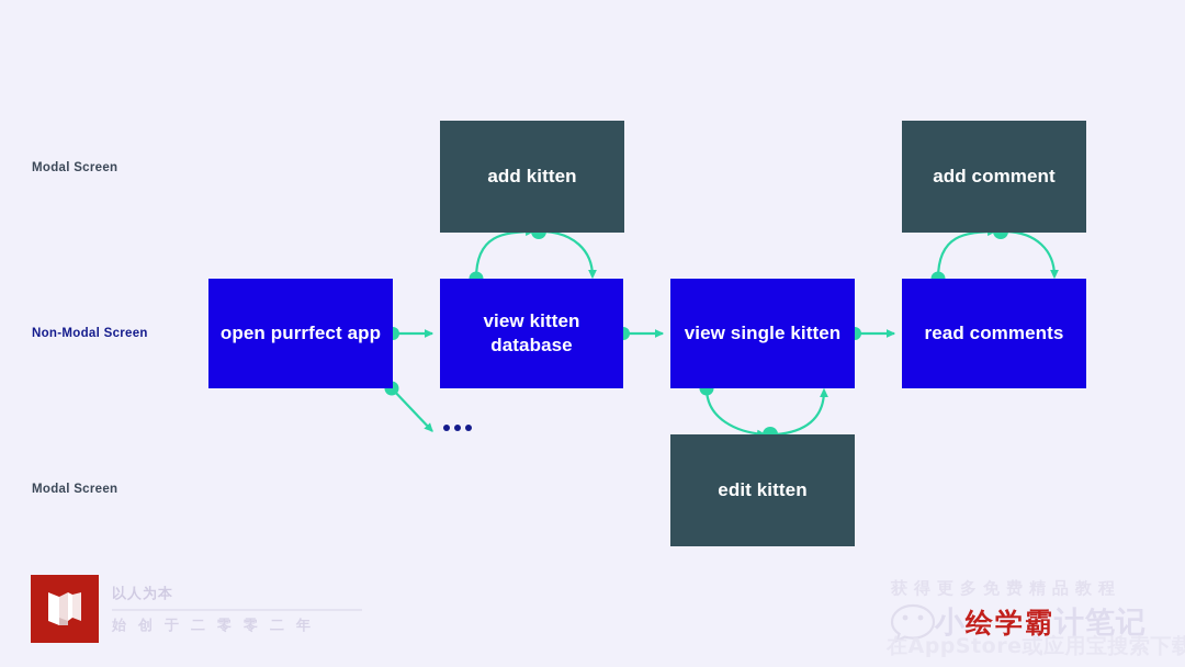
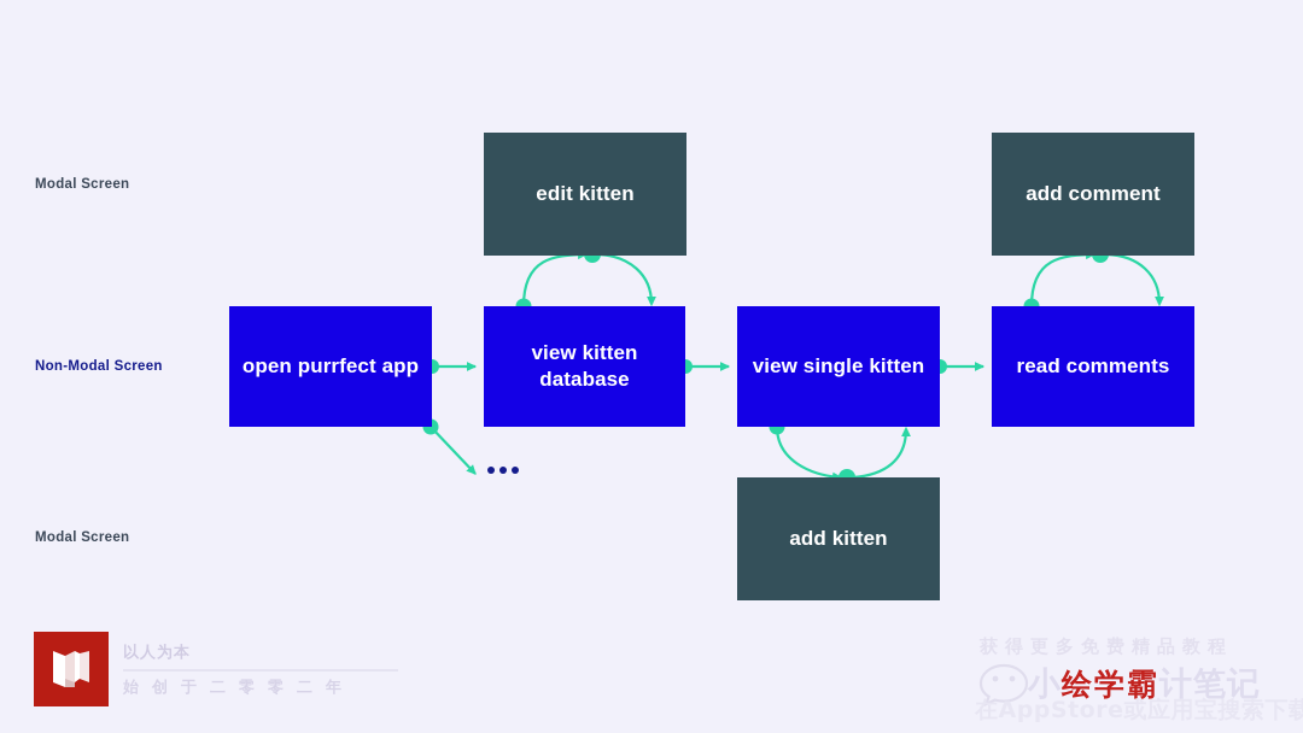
  Modal Screen
  Non-Modal Screen
  Modal Screen
- add kitten
+ edit kitten
  add comment
  open purrfect app
  view kitten database
  view single kitten
  read comments
- edit kitten
+ add kitten
  以人为本
  始创于二零零二年
  小
  绘学霸
  在AppStore或应用宝搜索下载
